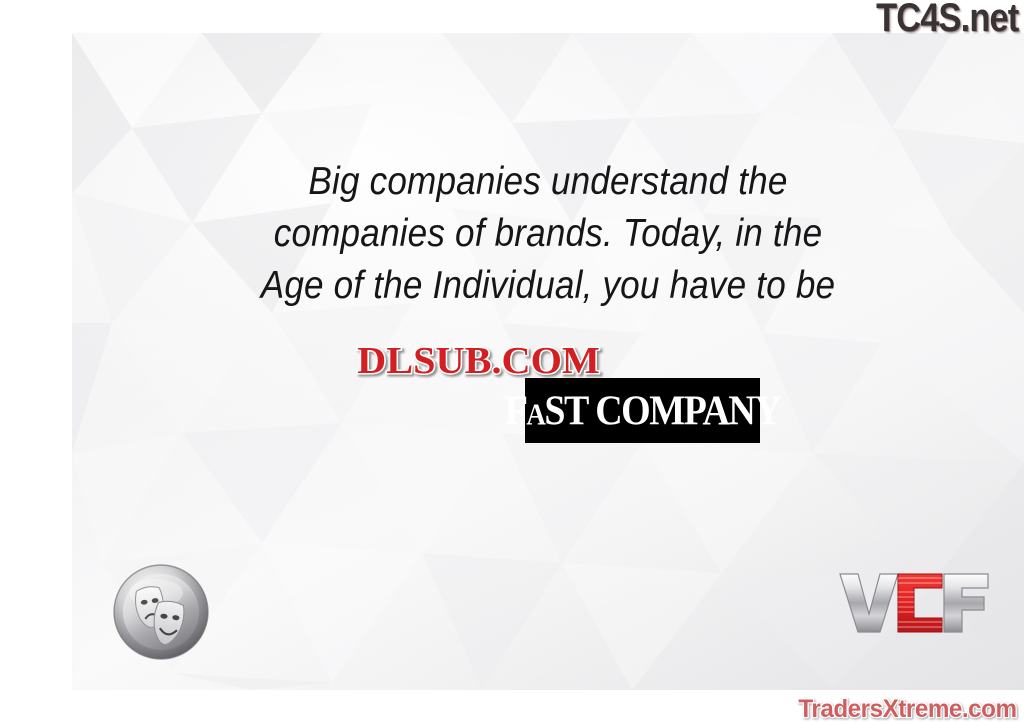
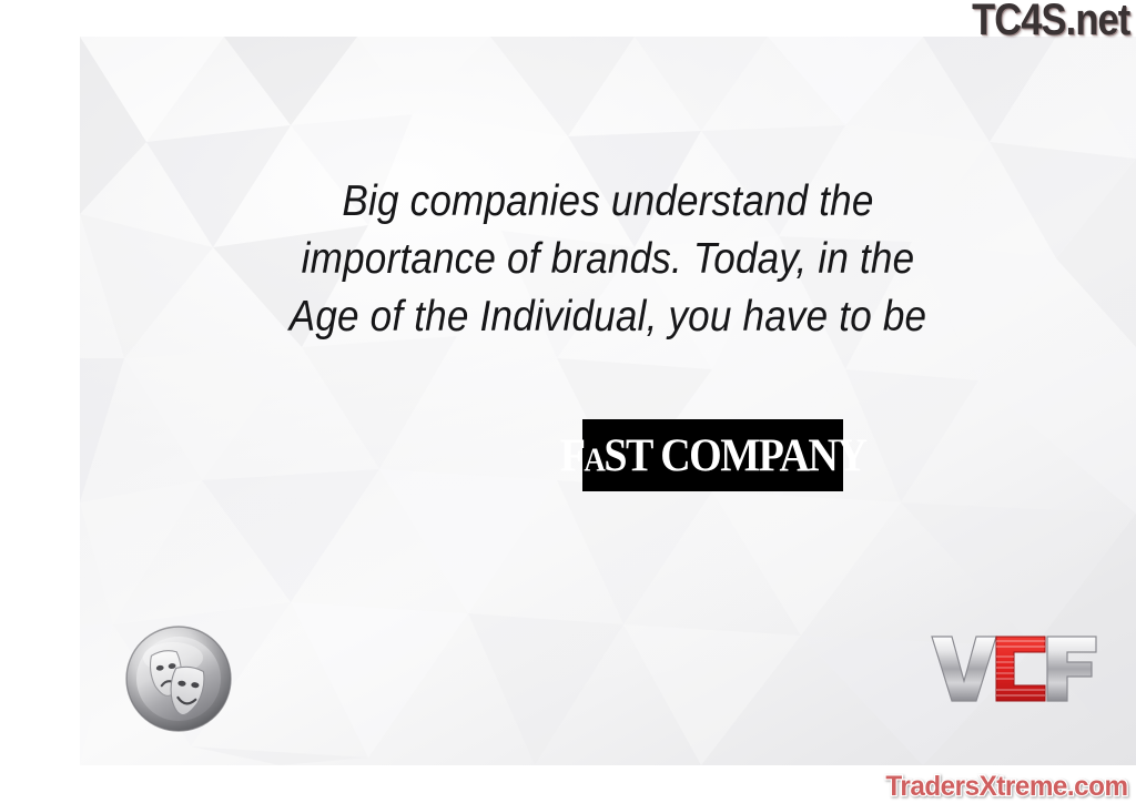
  TC4S.net
  Big companies understand the
- companies of brands. Today, in the
+ importance of brands. Today, in the
  Age of the Individual, you have to be
  FAST COMPANY
- DLSUB.COM
  TradersXtreme.com
